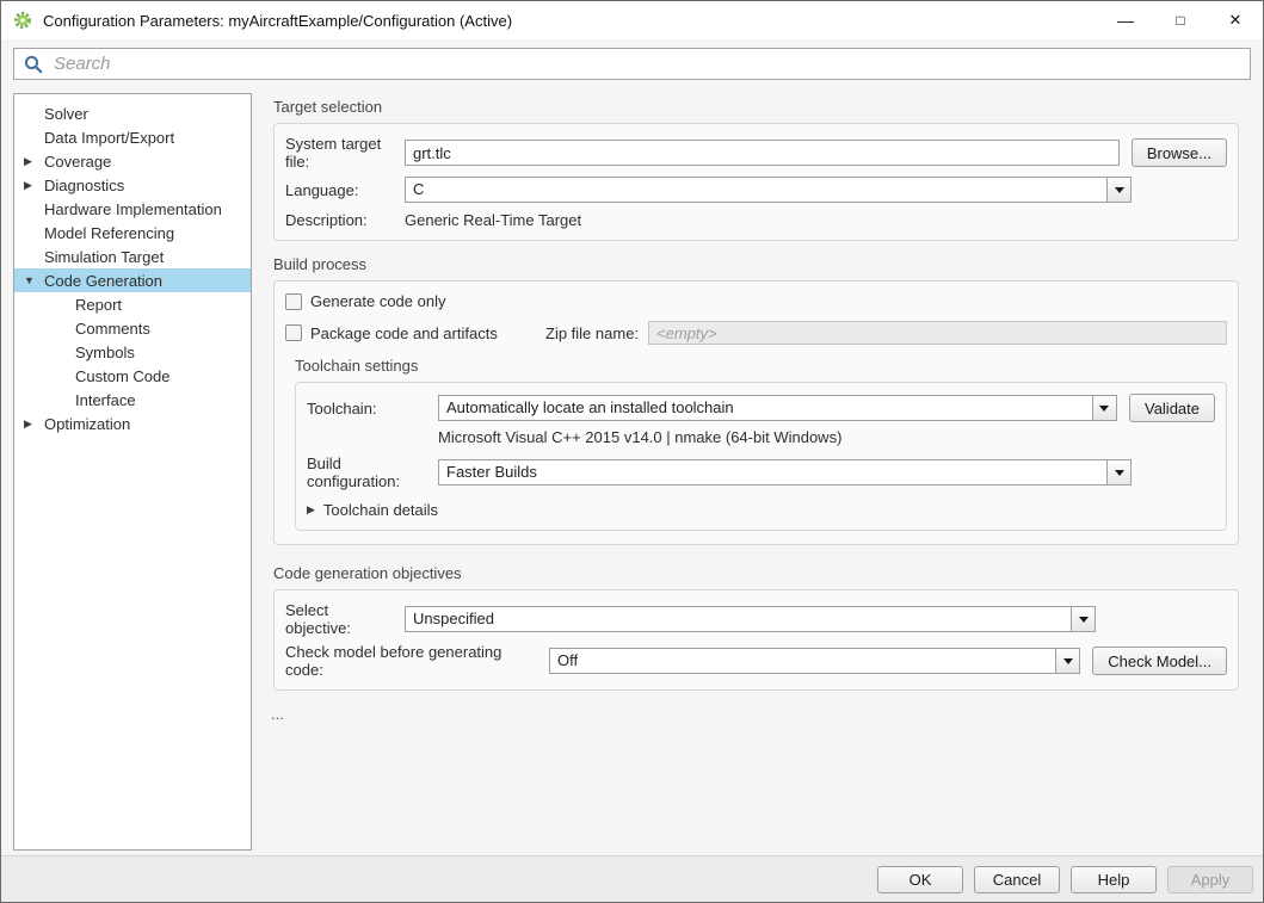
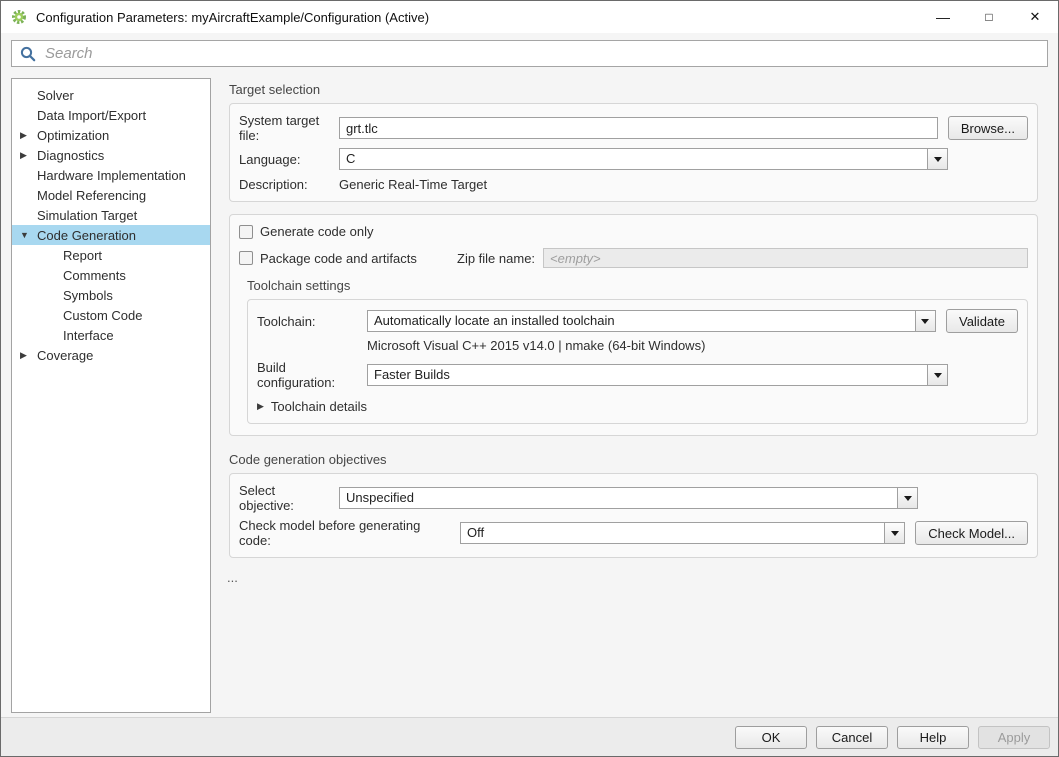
  Configuration Parameters: myAircraftExample/Configuration (Active)
  —
  □
  ✕
  Search
  Solver
  Data Import/Export
  ▶
- Coverage
+ Optimization
  ▶
  Diagnostics
  Hardware Implementation
  Model Referencing
  Simulation Target
  ▼
  Code Generation
  Report
  Comments
  Symbols
  Custom Code
  Interface
  ▶
- Optimization
+ Coverage
  Target selection
  System target file:
  grt.tlc
  Browse...
  Language:
  C
  Description:
  Generic Real-Time Target
- Build process
  Generate code only
  Package code and artifacts
  Zip file name:
  <empty>
  Toolchain settings
  Toolchain:
  Automatically locate an installed toolchain
  Validate
  Microsoft Visual C++ 2015 v14.0 | nmake (64-bit Windows)
  Build configuration:
  Faster Builds
  ▶
  Toolchain details
  Code generation objectives
  Select objective:
  Unspecified
  Check model before generating code:
  Off
  Check Model...
  ...
  OK
  Cancel
  Help
  Apply
